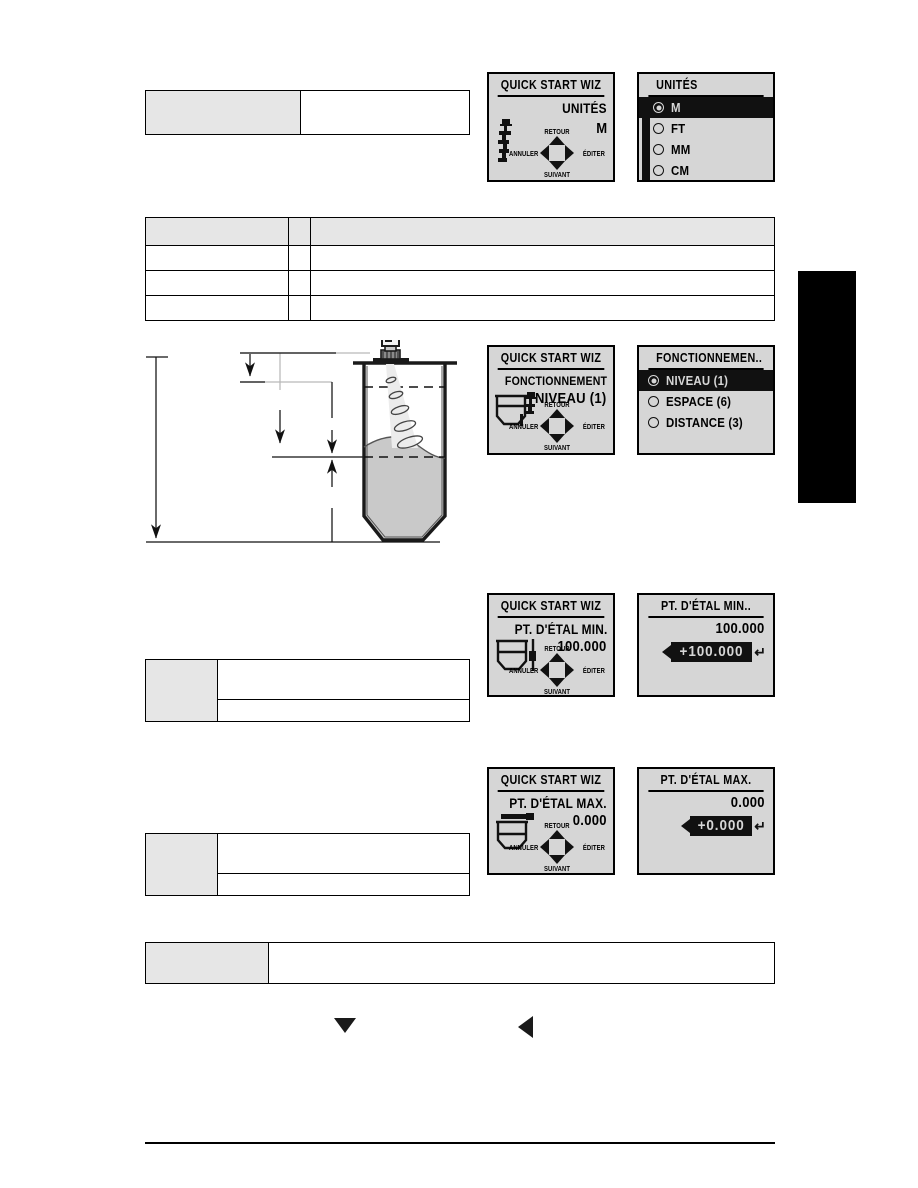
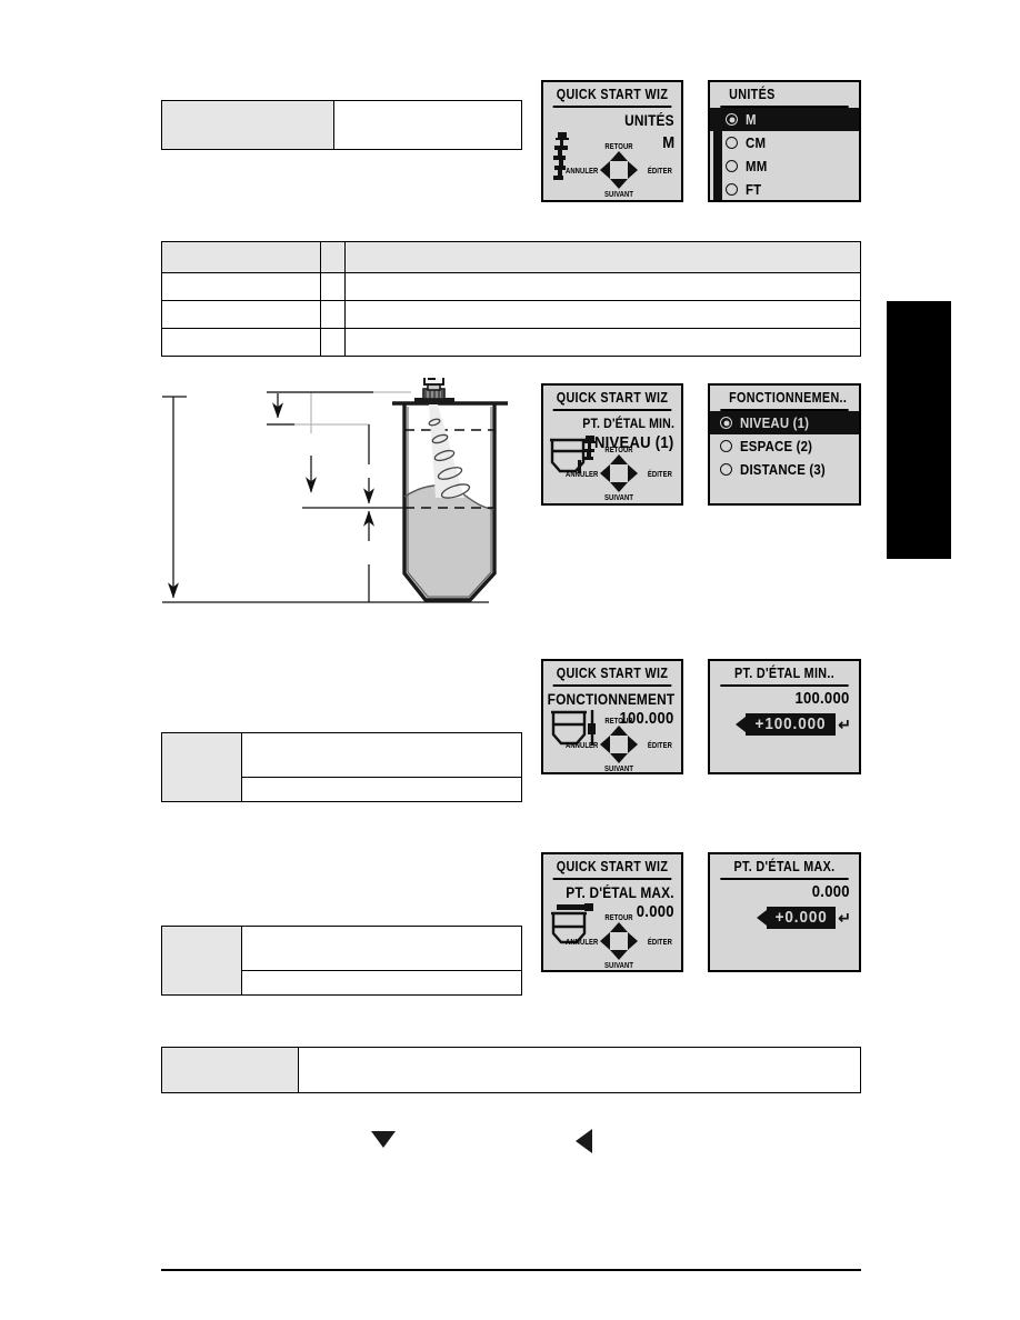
  QUICK START WIZ
  UNITÉS
  M
  RETOUR
  ANNULER
  ÉDITER
  SUIVANT
  UNITÉS
  M
- FT
+ CM
  MM
- CM
+ FT
  QUICK START WIZ
- FONCTIONNEMENT
+ PT. D'ÉTAL MIN.
  NIVEAU (1)
  RETOUR
  ANNULER
  ÉDITER
  SUIVANT
  FONCTIONNEMEN..
  NIVEAU (1)
- ESPACE (6)
+ ESPACE (2)
  DISTANCE (3)
  QUICK START WIZ
- PT. D'ÉTAL MIN.
+ FONCTIONNEMENT
  100.000
  RETOUR
  ANNULER
  ÉDITER
  SUIVANT
  PT. D'ÉTAL MIN..
  100.000
  +100.000
  ↵
  QUICK START WIZ
  PT. D'ÉTAL MAX.
  0.000
  RETOUR
  ANNULER
  ÉDITER
  SUIVANT
  PT. D'ÉTAL MAX.
  0.000
  +0.000
  ↵
